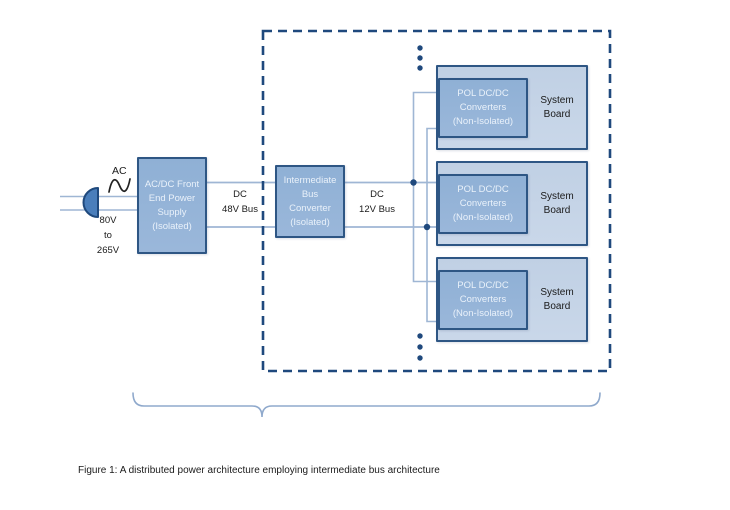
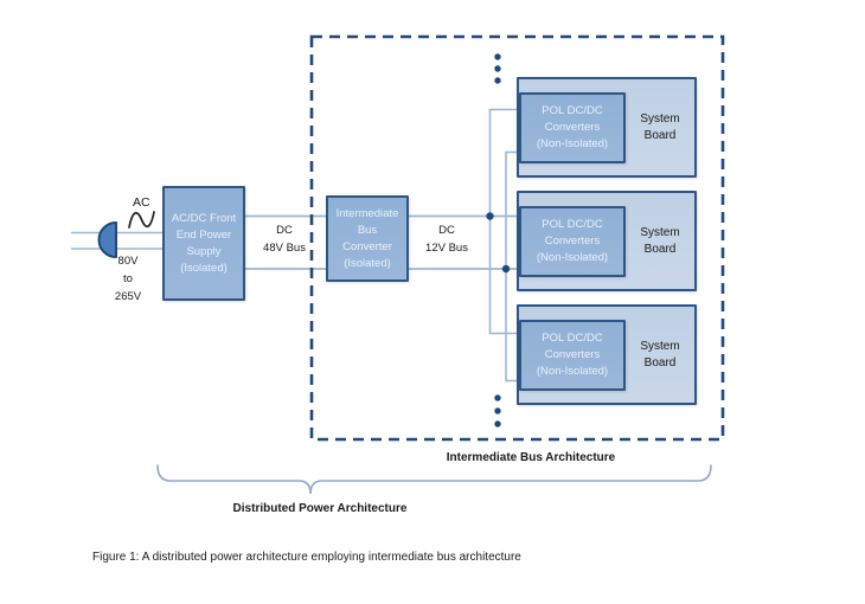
  AC
  80V
  to
  265V
  AC/DC Front
  End Power
  Supply
  (Isolated)
  DC
  48V Bus
  Intermediate
  Bus
  Converter
  (Isolated)
  DC
  12V Bus
  POL DC/DC
  Converters
  (Non-Isolated)
  System
  Board
  POL DC/DC
  Converters
  (Non-Isolated)
  System
  Board
  POL DC/DC
  Converters
  (Non-Isolated)
  System
  Board
+ Intermediate Bus Architecture
+ Distributed Power Architecture
  Figure 1: A distributed power architecture employing intermediate bus architecture
